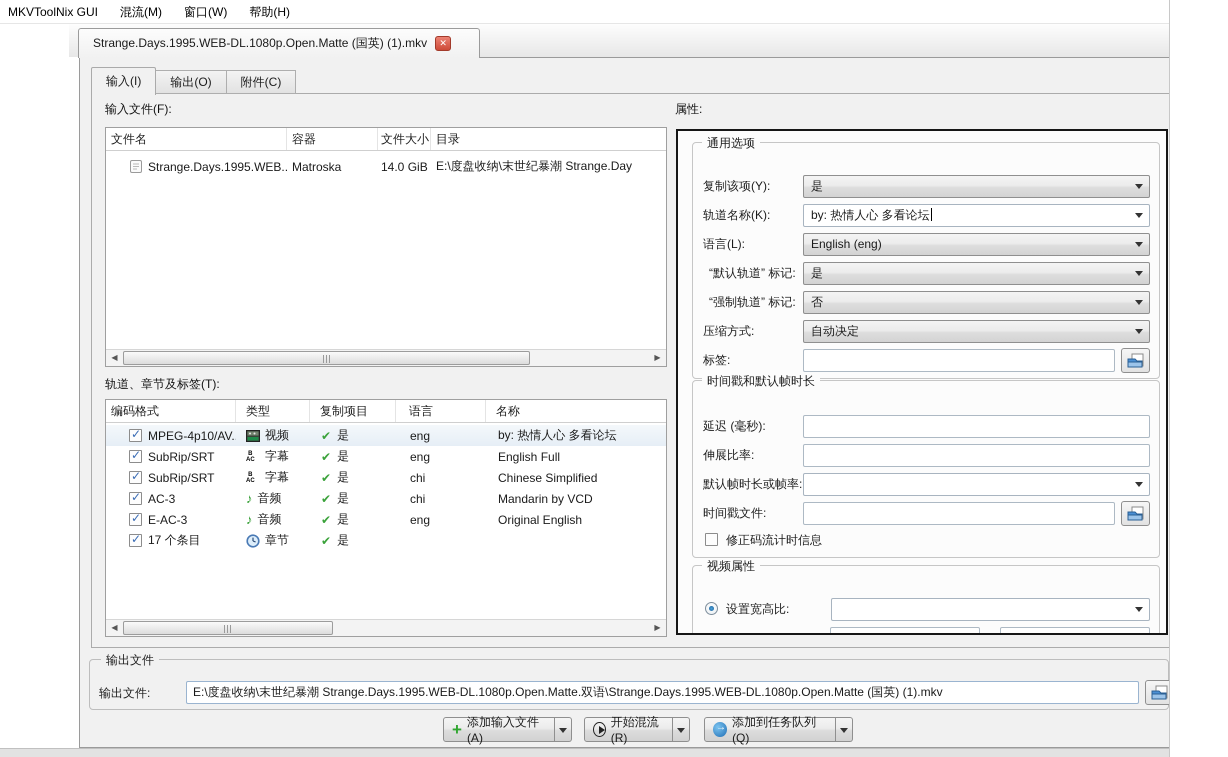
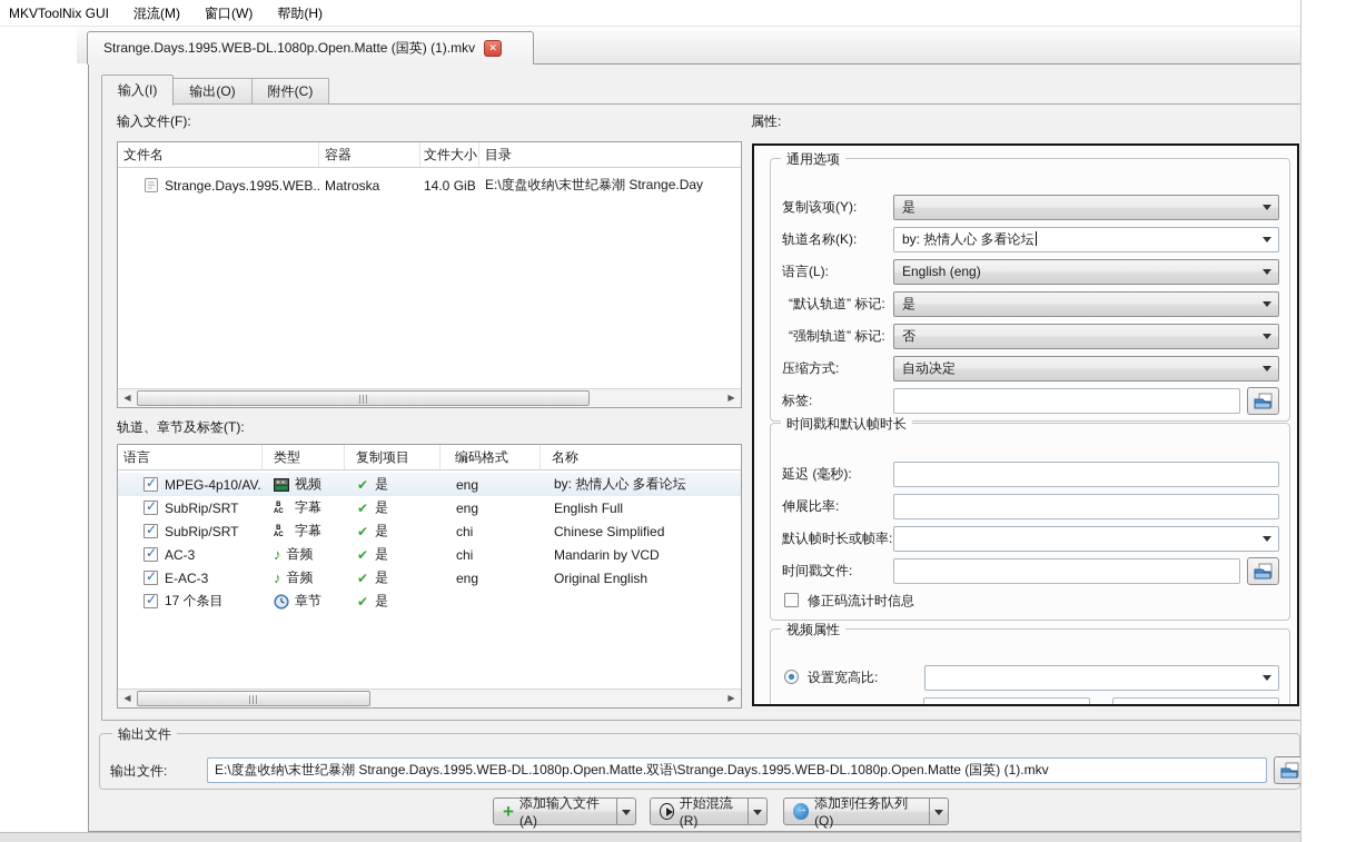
  MKVToolNix GUI
  混流(M)
  窗口(W)
  帮助(H)
  Strange.Days.1995.WEB-DL.1080p.Open.Matte (国英) (1).mkv
  ✕
  输入(I)
  输出(O)
  附件(C)
  输入文件(F):
  文件名
  容器
  文件大小
  目录
  Strange.Days.1995.WEB..
  Matroska
  14.0 GiB
  E:\度盘收纳\末世纪暴潮 Strange.Day
  ◀
  ▶
  轨道、章节及标签(T):
- 编码格式
+ 语言
  类型
  复制项目
- 语言
+ 编码格式
  名称
  MPEG-4p10/AV.
  视频
  ✔
  是
  eng
  by: 热情人心 多看论坛
  SubRip/SRT
  字幕
  ✔
  是
  eng
  English Full
  SubRip/SRT
  字幕
  ✔
  是
  chi
  Chinese Simplified
  AC-3
  ♪
  音频
  ✔
  是
  chi
  Mandarin by VCD
  E-AC-3
  ♪
  音频
  ✔
  是
  eng
  Original English
  17 个条目
  章节
  ✔
  是
  ◀
  ▶
  属性:
  通用选项
  复制该项(Y):
  是
  轨道名称(K):
  by: 热情人心 多看论坛
  语言(L):
  English (eng)
  “默认轨道” 标记:
  是
  “强制轨道” 标记:
  否
  压缩方式:
  自动决定
  标签:
  时间戳和默认帧时长
  延迟 (毫秒):
  伸展比率:
  默认帧时长或帧率:
  时间戳文件:
  修正码流计时信息
  视频属性
  设置宽高比:
  输出文件
  输出文件:
  E:\度盘收纳\末世纪暴潮 Strange.Days.1995.WEB-DL.1080p.Open.Matte.双语\Strange.Days.1995.WEB-DL.1080p.Open.Matte (国英) (1).mkv
  +
  添加输入文件(A)
  开始混流(R)
  添加到任务队列(Q)
